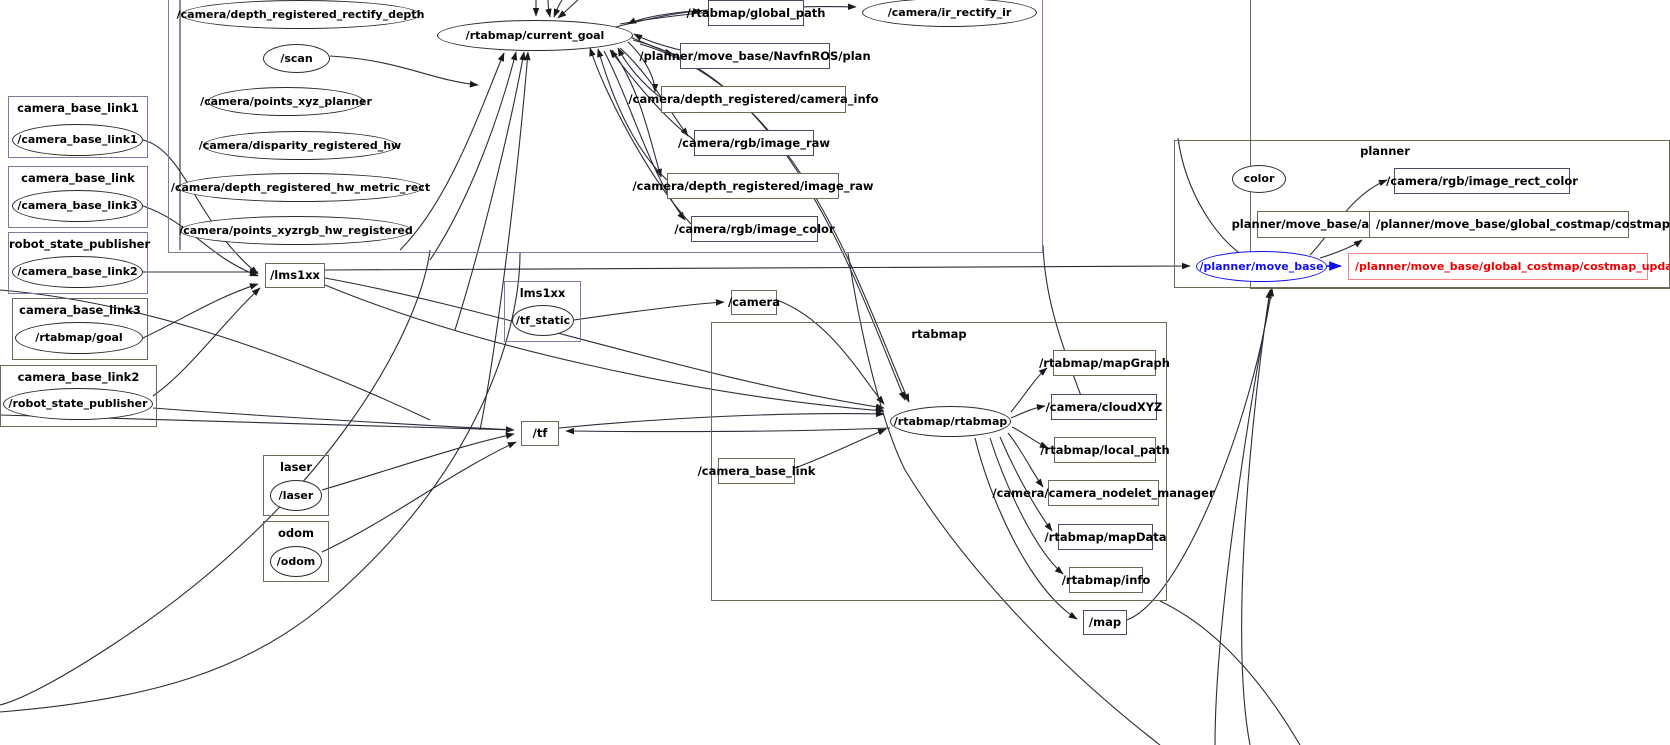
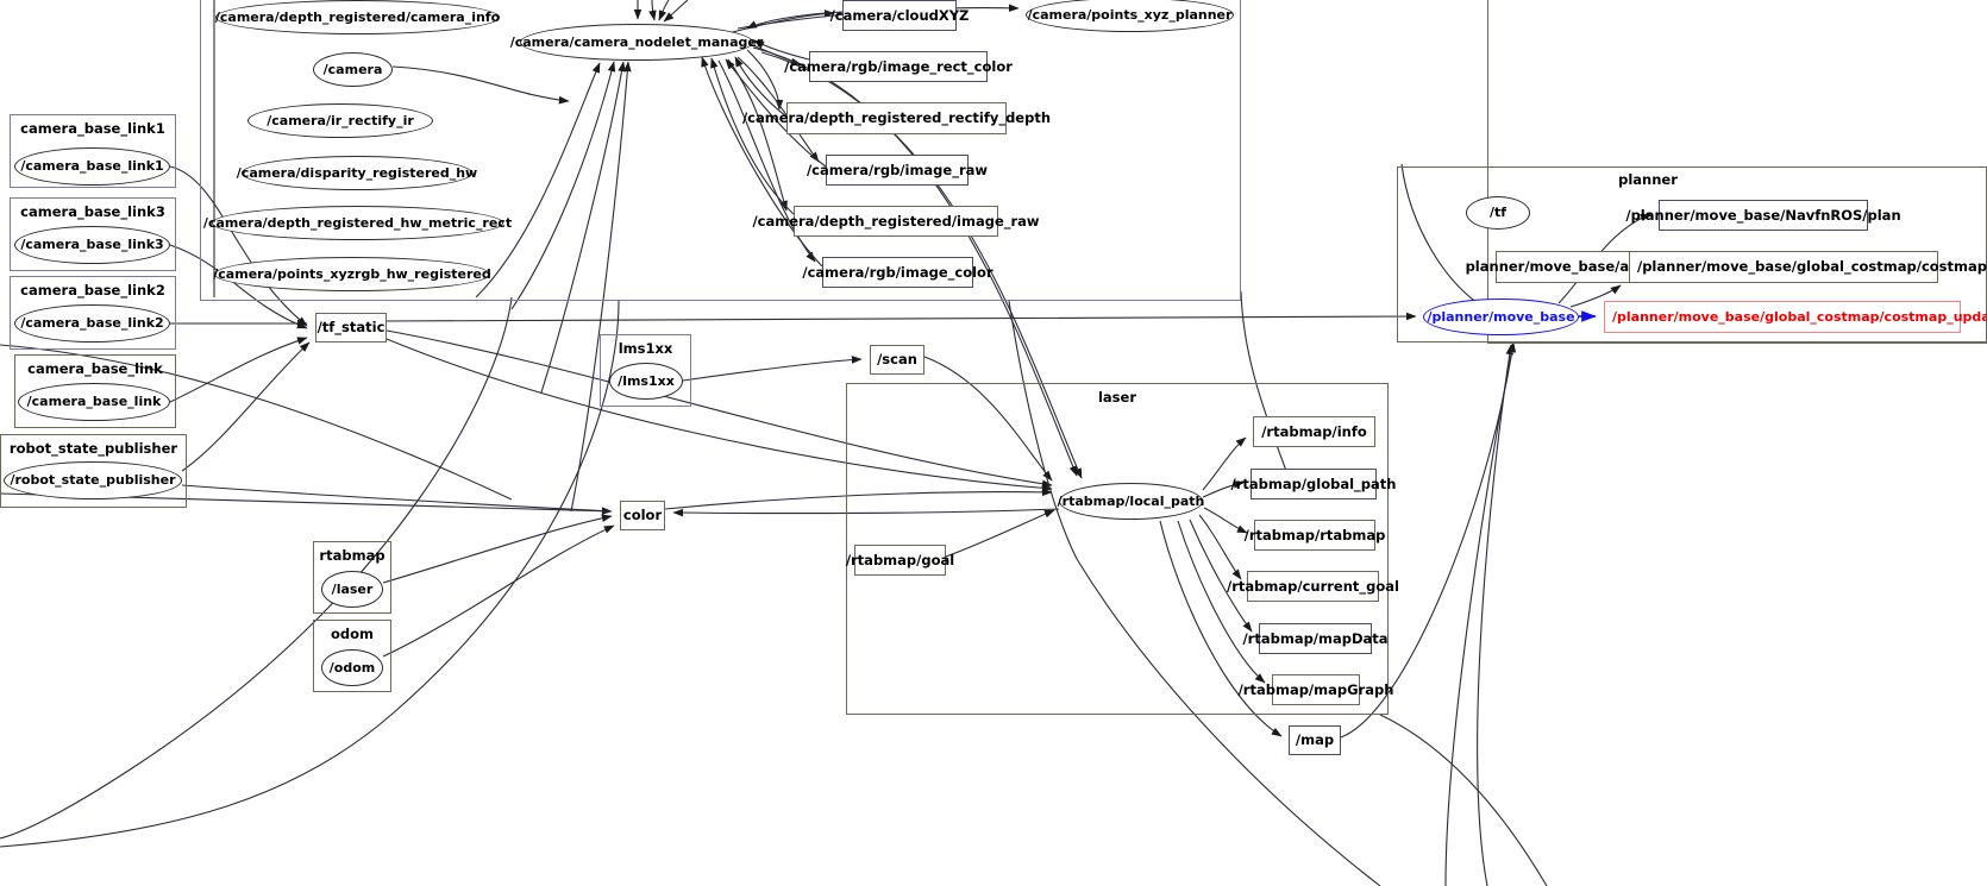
  camera_base_link1
- camera_base_link
+ camera_base_link3
- robot_state_publisher
+ camera_base_link2
- camera_base_link3
+ camera_base_link
- camera_base_link2
+ robot_state_publisher
  lms1xx
- laser
+ rtabmap
  odom
- rtabmap
+ laser
  planner
  /camera_base_link1
  /camera_base_link3
  /camera_base_link2
- /rtabmap/goal
+ /camera_base_link
  /robot_state_publisher
- /tf_static
+ /lms1xx
  /laser
  /odom
- /camera/depth_registered_rectify_depth
+ /camera/depth_registered/camera_info
- /scan
+ /camera
- /camera/points_xyz_planner
+ /camera/ir_rectify_ir
  /camera/disparity_registered_hw
  /camera/depth_registered_hw_metric_rect
  /camera/points_xyzrgb_hw_registered
- /rtabmap/current_goal
+ /camera/camera_nodelet_manager
- /camera/ir_rectify_ir
+ /camera/points_xyz_planner
- /rtabmap/global_path
+ /camera/cloudXYZ
- /planner/move_base/NavfnROS/plan
+ /camera/rgb/image_rect_color
- /camera/depth_registered/camera_info
+ /camera/depth_registered_rectify_depth
  /camera/rgb/image_raw
  /camera/depth_registered/image_raw
  /camera/rgb/image_color
- /lms1xx
+ /tf_static
- /tf
+ color
- /camera
+ /scan
- /rtabmap/rtabmap
+ /rtabmap/local_path
- /camera_base_link
+ /rtabmap/goal
- /rtabmap/mapGraph
+ /rtabmap/info
- /camera/cloudXYZ
+ /rtabmap/global_path
- /rtabmap/local_path
+ /rtabmap/rtabmap
- /camera/camera_nodelet_manager
+ /rtabmap/current_goal
  /rtabmap/mapData
- /rtabmap/info
+ /rtabmap/mapGraph
  /map
- color
+ /tf
- /camera/rgb/image_rect_color
+ /planner/move_base/NavfnROS/plan
  /planner/move_base/global_costmap/costmap
  /planner/move_base
  /planner/move_base/global_costmap/costmap_upda
